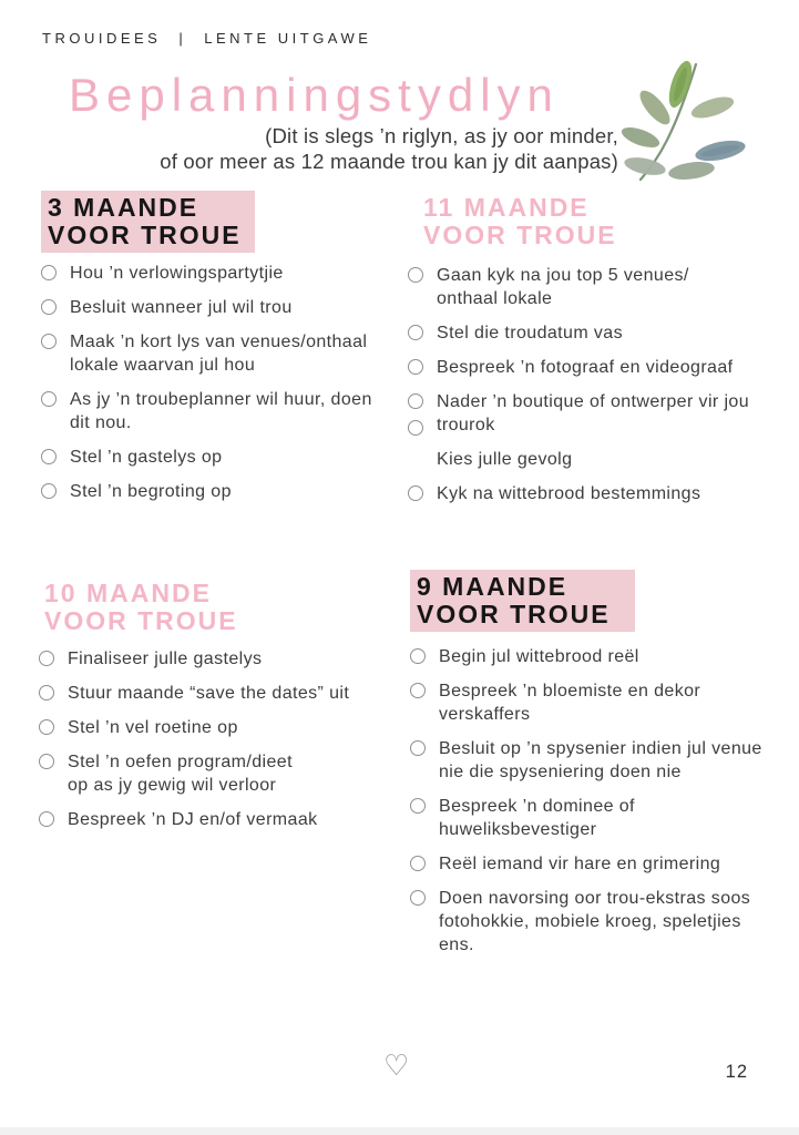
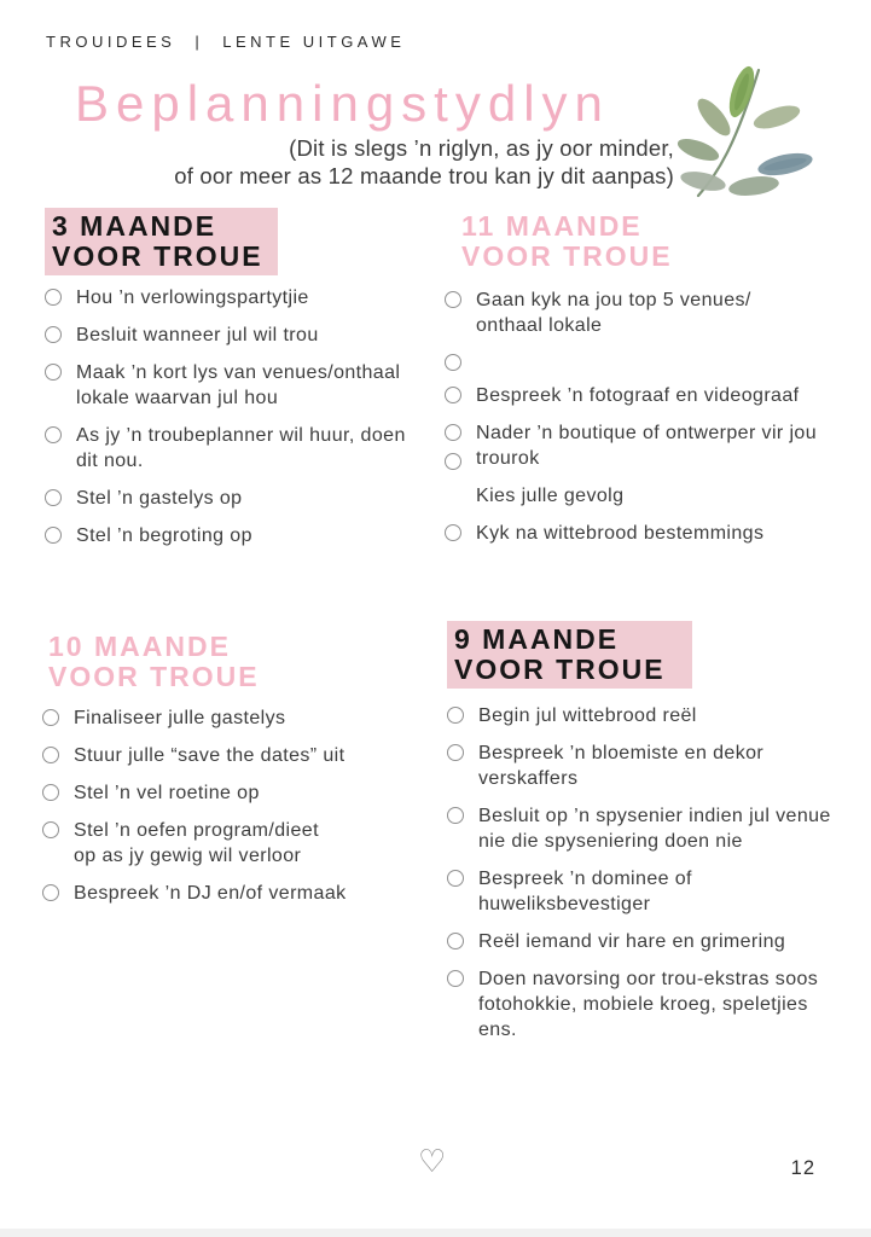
  TROUIDEES
  |
  LENTE UITGAWE
  Beplanningstydlyn
  (Dit is slegs ’n riglyn, as jy oor minder,
  of oor meer as 12 maande trou kan jy dit aanpas)
  3 MAANDE
  VOOR TROUE
  Hou ’n verlowingspartytjie
  Besluit wanneer jul wil trou
  Maak ’n kort lys van venues/onthaal
  lokale waarvan jul hou
  As jy ’n troubeplanner wil huur, doen
  dit nou.
  Stel ’n gastelys op
  Stel ’n begroting op
  11 MAANDE
  VOOR TROUE
  Gaan kyk na jou top 5 venues/
  onthaal lokale
- Stel die troudatum vas
  Bespreek ’n fotograaf en videograaf
  Nader ’n boutique of ontwerper vir jou
  trourok
  Kies julle gevolg
  Kyk na wittebrood bestemmings
  10 MAANDE
  VOOR TROUE
  Finaliseer julle gastelys
- Stuur maande “save the dates” uit
+ Stuur julle “save the dates” uit
  Stel ’n vel roetine op
  Stel ’n oefen program/dieet
  op as jy gewig wil verloor
  Bespreek ’n DJ en/of vermaak
  9 MAANDE
  VOOR TROUE
  Begin jul wittebrood reël
  Bespreek ’n bloemiste en dekor
  verskaffers
  Besluit op ’n spysenier indien jul venue
  nie die spyseniering doen nie
  Bespreek ’n dominee of
  huweliksbevestiger
  Reël iemand vir hare en grimering
  Doen navorsing oor trou-ekstras soos
  fotohokkie, mobiele kroeg, speletjies
  ens.
  ♡
  12
